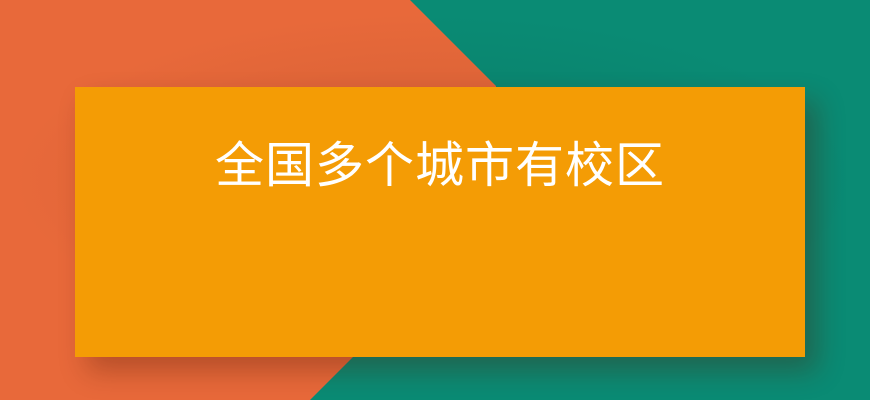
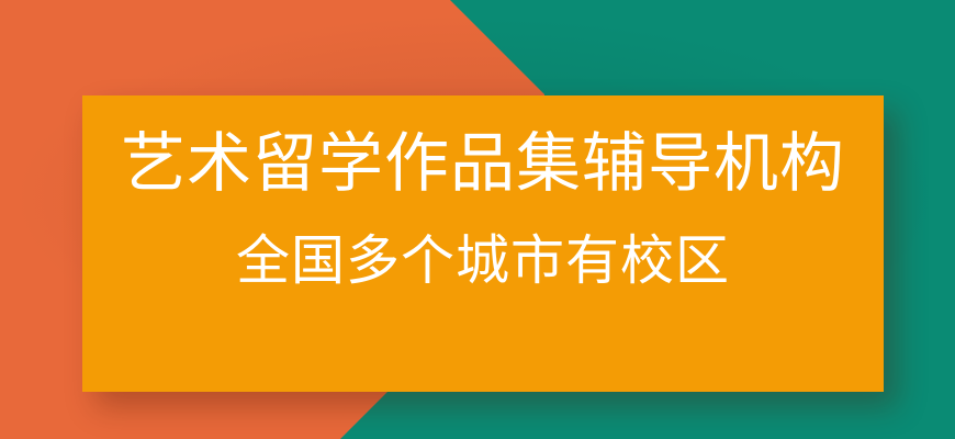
+ 艺术留学作品集辅导机构
  全国多个城市有校区
